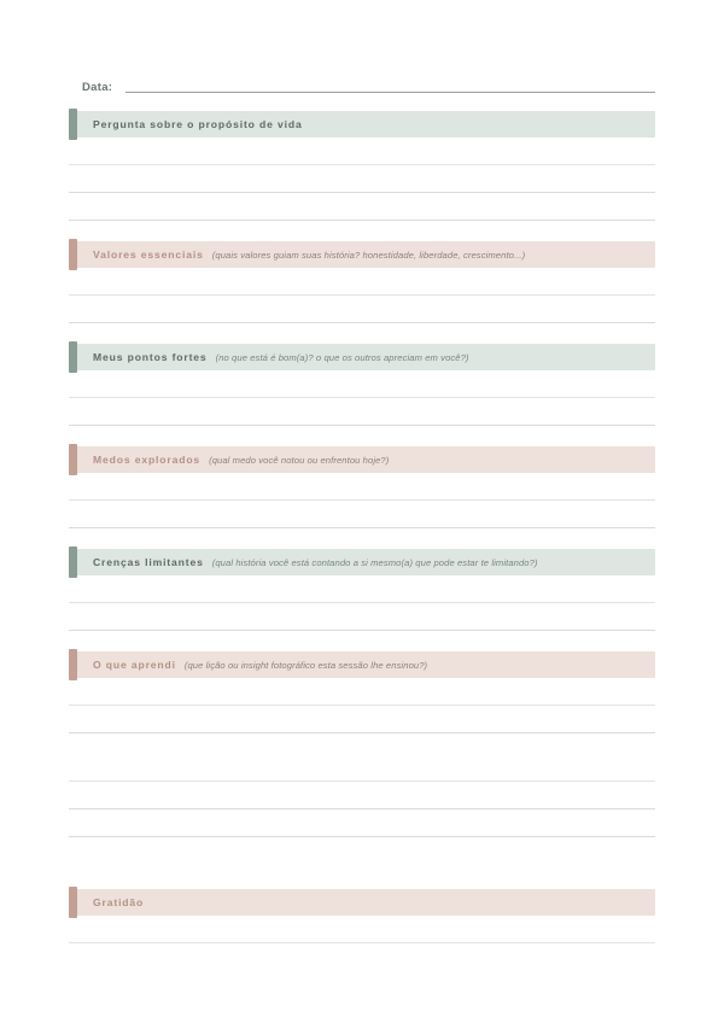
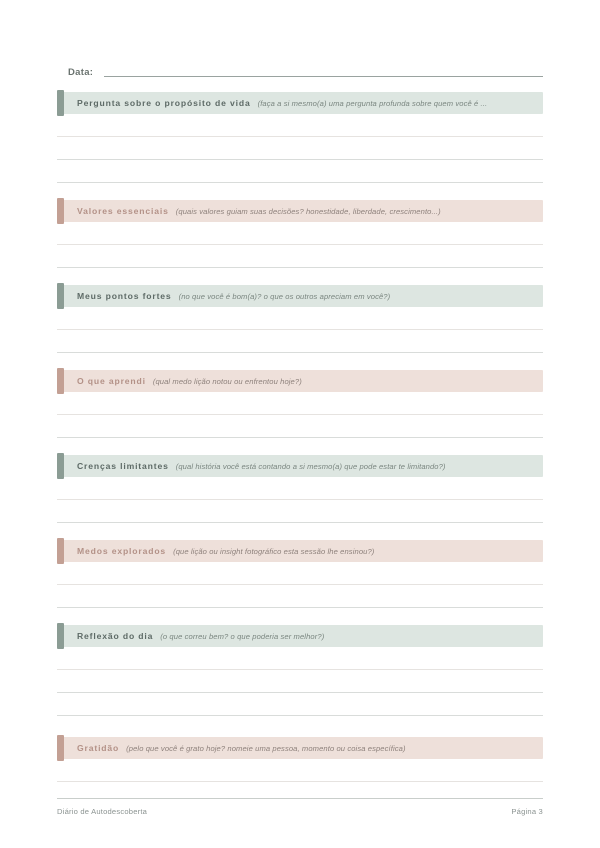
  Data:
  Pergunta sobre o propósito de vida
+ (faça a si mesmo(a) uma pergunta profunda sobre quem você é ...
  Valores essenciais
- (quais valores guiam suas história? honestidade, liberdade, crescimento...)
+ (quais valores guiam suas decisões? honestidade, liberdade, crescimento...)
  Meus pontos fortes
- (no que está é bom(a)? o que os outros apreciam em você?)
+ (no que você é bom(a)? o que os outros apreciam em você?)
- Medos explorados
+ O que aprendi
- (qual medo você notou ou enfrentou hoje?)
+ (qual medo lição notou ou enfrentou hoje?)
  Crenças limitantes
  (qual história você está contando a si mesmo(a) que pode estar te limitando?)
- O que aprendi
+ Medos explorados
  (que lição ou insight fotográfico esta sessão lhe ensinou?)
+ Reflexão do dia
+ (o que correu bem? o que poderia ser melhor?)
  Gratidão
+ (pelo que você é grato hoje? nomeie uma pessoa, momento ou coisa específica)
+ Diário de Autodescoberta
+ Página 3
